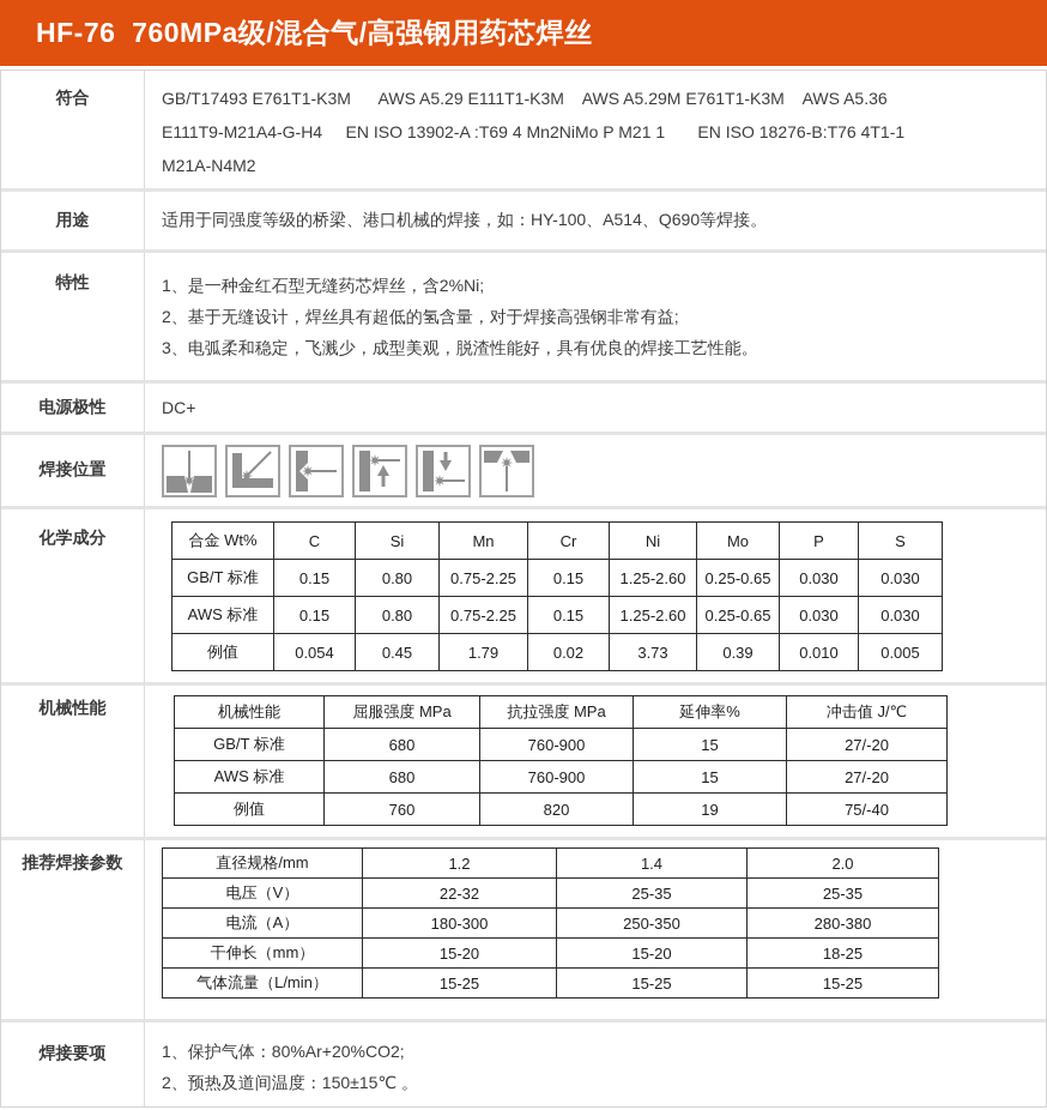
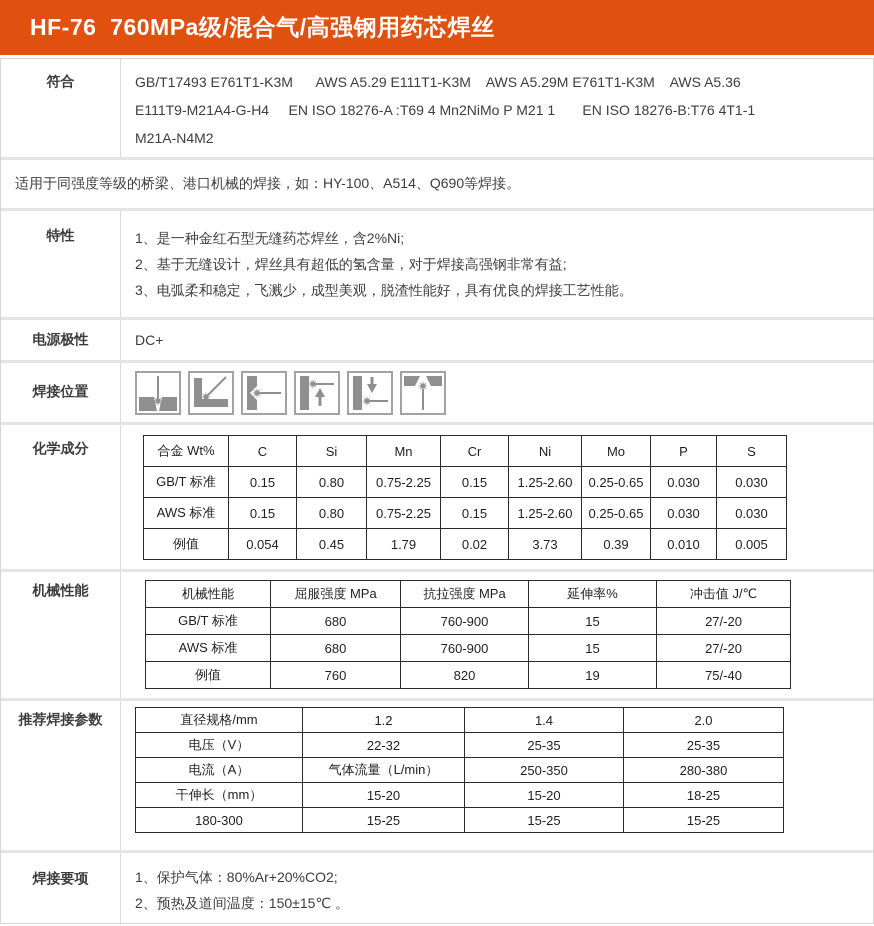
  HF-76 760MPa级/混合气/高强钢用药芯焊丝
  符合
  GB/T17493 E761T1-K3M AWS A5.29 E111T1-K3M AWS A5.29M E761T1-K3M AWS A5.36
- E111T9-M21A4-G-H4 EN ISO 13902-A :T69 4 Mn2NiMo P M21 1 EN ISO 18276-B:T76 4T1-1
+ E111T9-M21A4-G-H4 EN ISO 18276-A :T69 4 Mn2NiMo P M21 1 EN ISO 18276-B:T76 4T1-1
  M21A-N4M2
- 用途
  适用于同强度等级的桥梁、港口机械的焊接，如：HY-100、A514、Q690等焊接。
  特性
  1、是一种金红石型无缝药芯焊丝，含2%Ni;
  2、基于无缝设计，焊丝具有超低的氢含量，对于焊接高强钢非常有益;
  3、电弧柔和稳定，飞溅少，成型美观，脱渣性能好，具有优良的焊接工艺性能。
  电源极性
  DC+
  焊接位置
  化学成分
  合金 Wt%	C	Si	Mn	Cr	Ni	Mo	P	S
  GB/T 标准	0.15	0.80	0.75-2.25	0.15	1.25-2.60	0.25-0.65	0.030	0.030
  AWS 标准	0.15	0.80	0.75-2.25	0.15	1.25-2.60	0.25-0.65	0.030	0.030
  例值	0.054	0.45	1.79	0.02	3.73	0.39	0.010	0.005
  机械性能
  机械性能	屈服强度 MPa	抗拉强度 MPa	延伸率%	冲击值 J/℃
  GB/T 标准	680	760-900	15	27/-20
  AWS 标准	680	760-900	15	27/-20
  例值	760	820	19	75/-40
  推荐焊接参数
  直径规格/mm	1.2	1.4	2.0
  电压（V）	22-32	25-35	25-35
- 电流（A）	180-300	250-350	280-380
+ 电流（A）	气体流量（L/min）	250-350	280-380
  干伸长（mm）	15-20	15-20	18-25
- 气体流量（L/min）	15-25	15-25	15-25
+ 180-300	15-25	15-25	15-25
  焊接要项
  1、保护气体：80%Ar+20%CO2;
  2、预热及道间温度：150±15℃ 。
